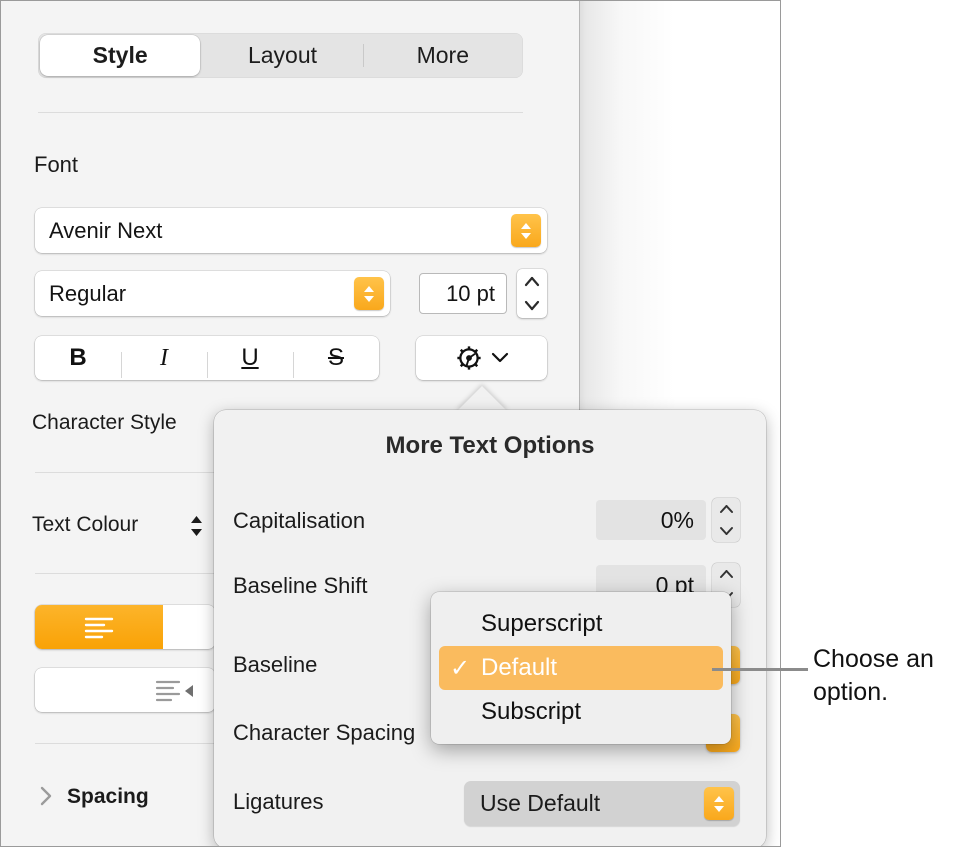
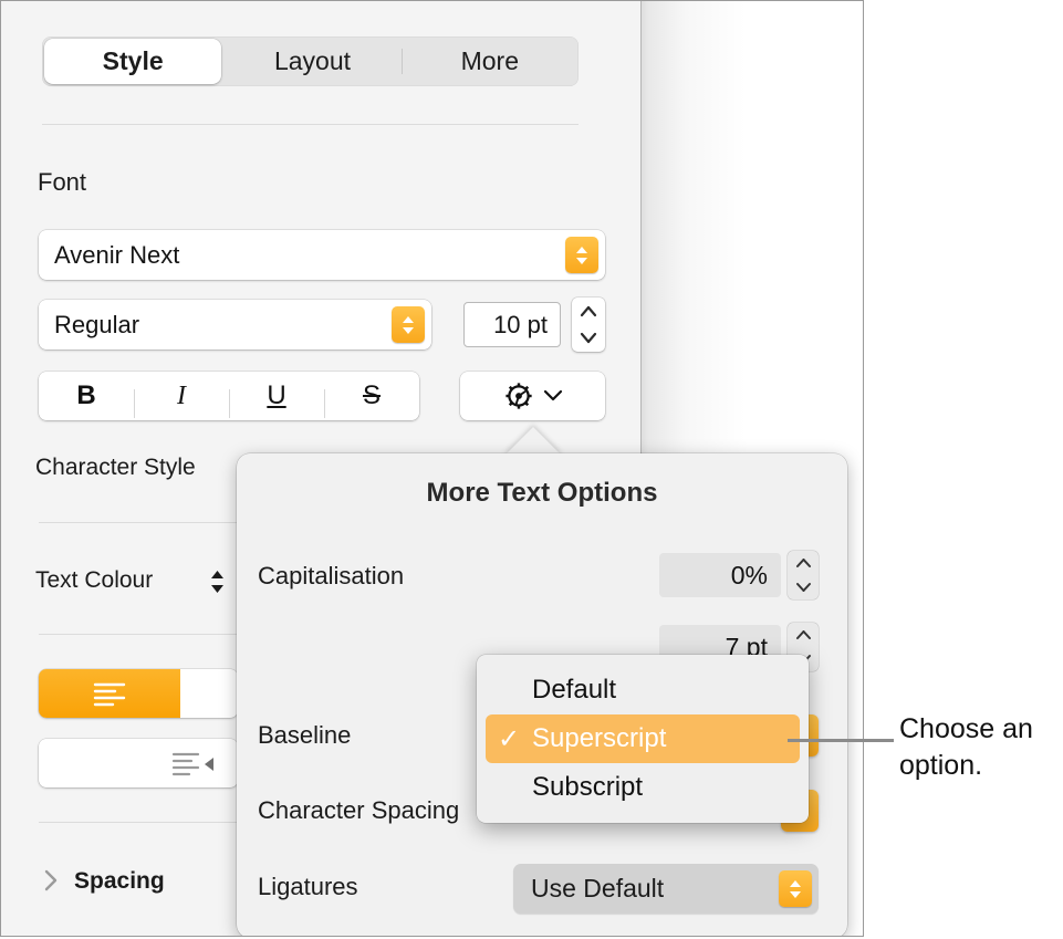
  Style
  Layout
  More
  Font
  Avenir Next
  Regular
  10 pt
  B
  I
  U
  S
  Character Style
  Text Colour
  Spacing
  More Text Options
  Capitalisation
  0%
- Baseline Shift
- 0 pt
+ 7 pt
  Baseline
  Character Spacing
  Ligatures
  Use Default
- Superscript
+ Default
  ✓
- Default
+ Superscript
  Subscript
  Choose an option.
